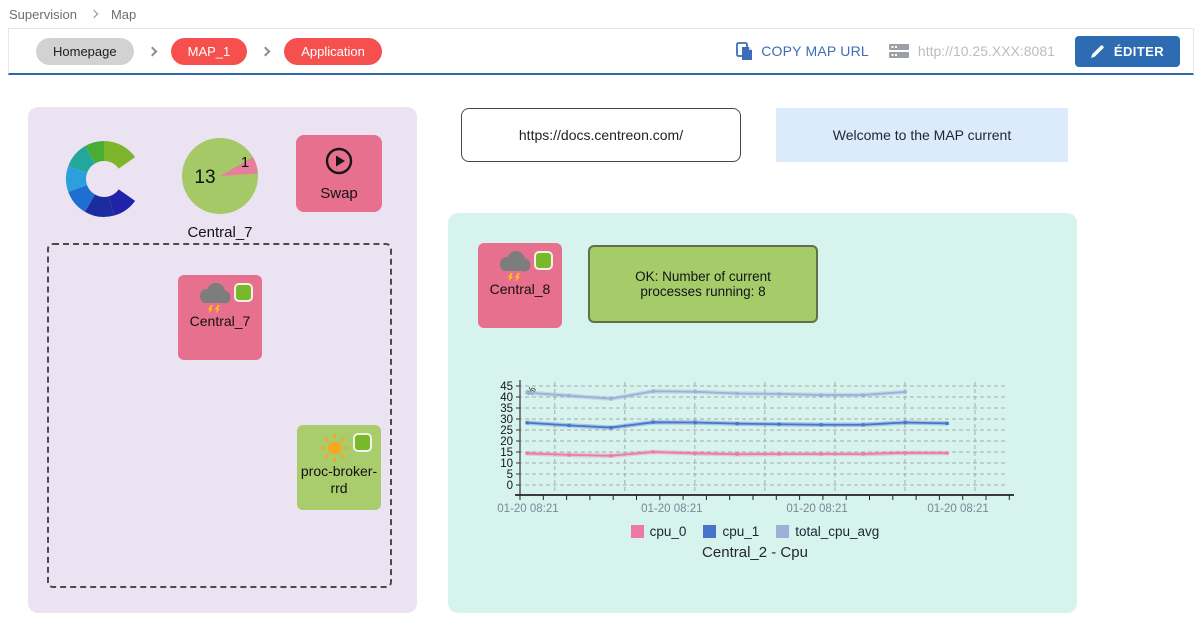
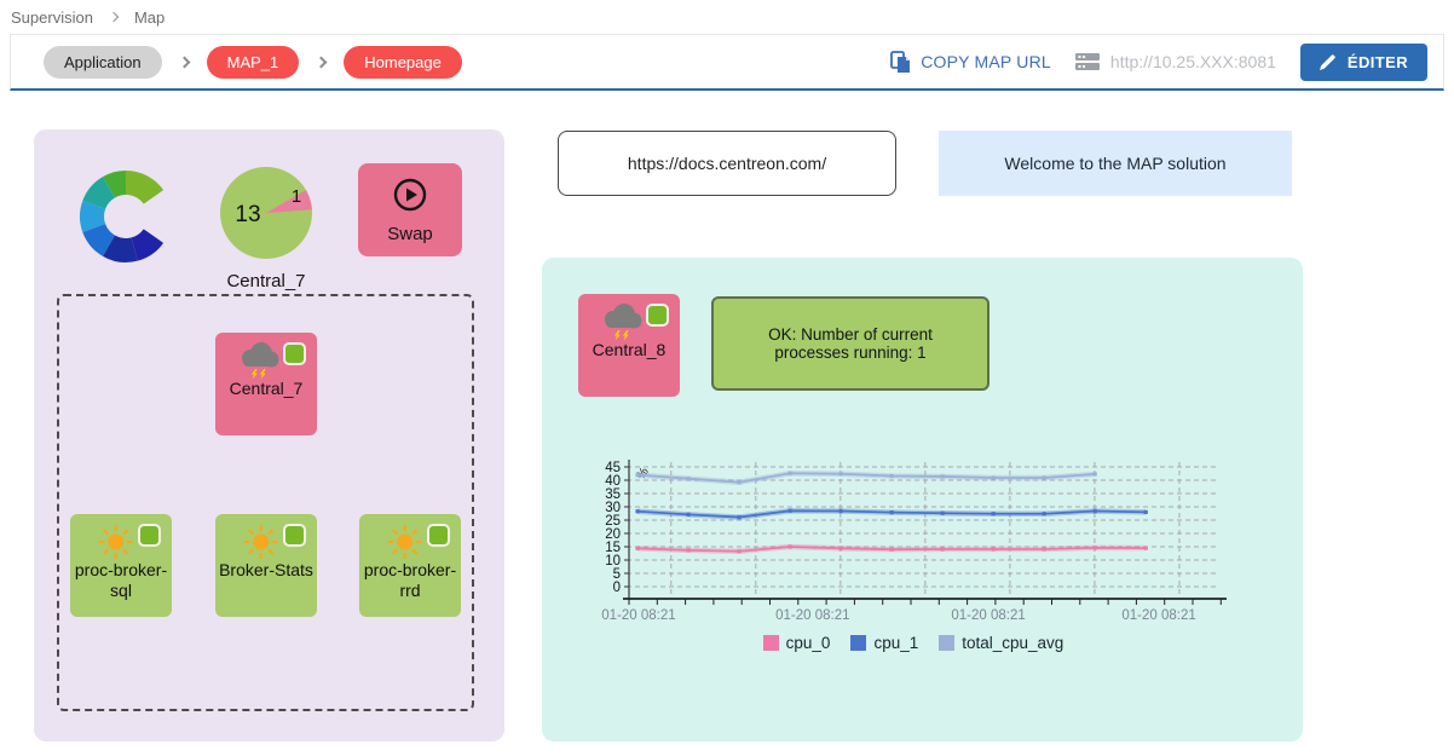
  Supervision
  Map
- Homepage
+ Application
  MAP_1
- Application
+ Homepage
  COPY MAP URL
  http://10.25.XXX:8081
  ÉDITER
  13
  1
  Central_7
  Swap
  Central_7
+ proc-broker-sql
+ Broker-Stats
  proc-broker-rrd
  https://docs.centreon.com/
- Welcome to the MAP current
+ Welcome to the MAP solution
  Central_8
- OK: Number of current processes running: 8
+ OK: Number of current processes running: 1
  0
  5
  10
  15
  20
  25
  30
  35
  40
  45
  01-20 08:21
  01-20 08:21
  01-20 08:21
  01-20 08:21
  cpu_0
  cpu_1
  total_cpu_avg
- Central_2 - Cpu
